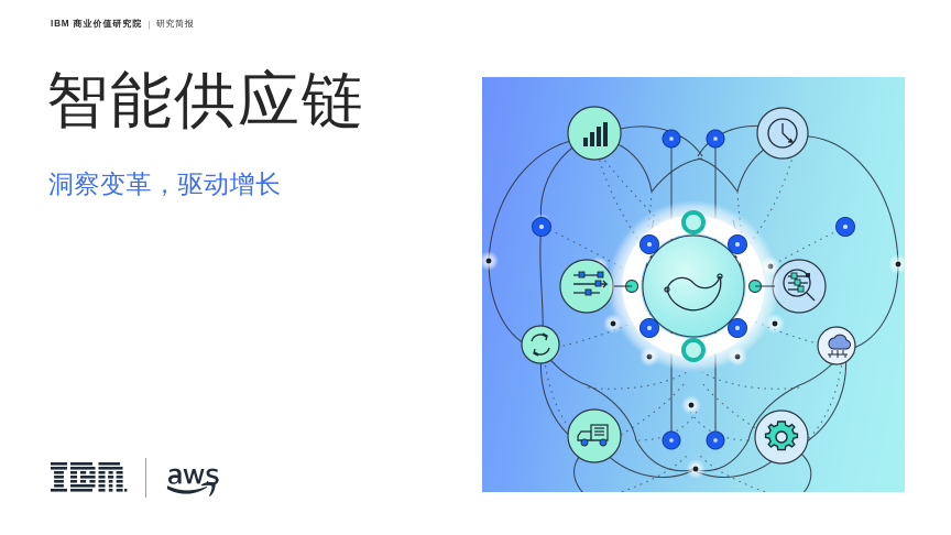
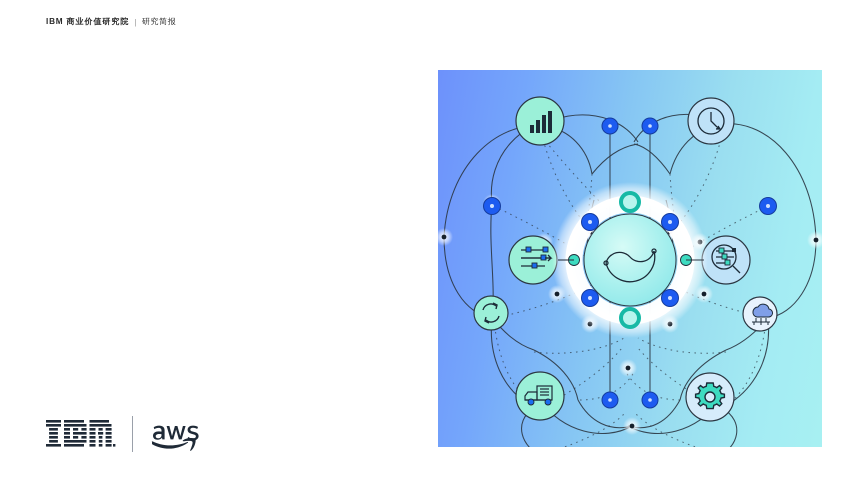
  IBM 商业价值研究院
  |
  研究简报
- 智能供应链
- 洞察变革，驱动增长
